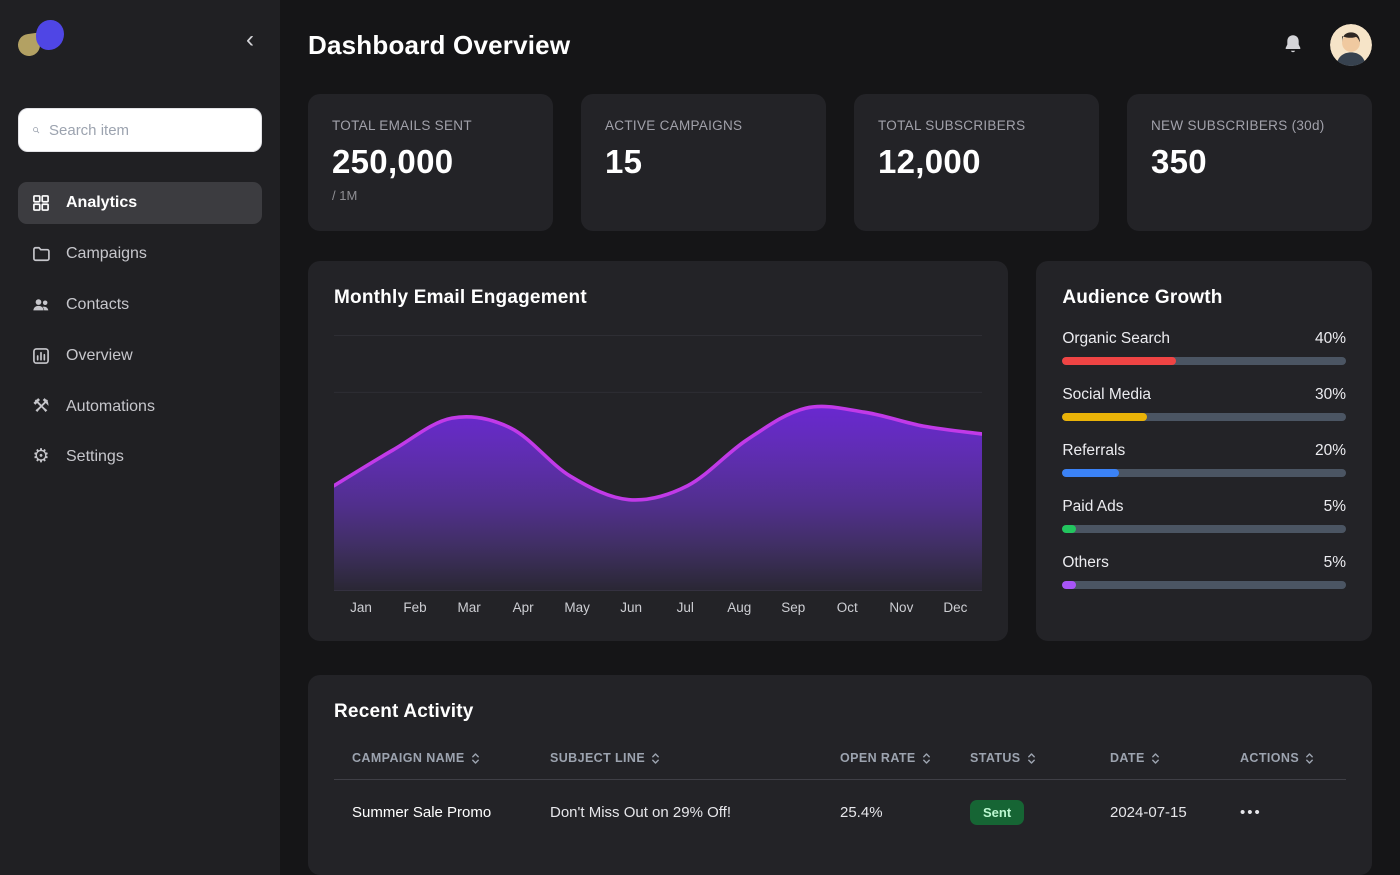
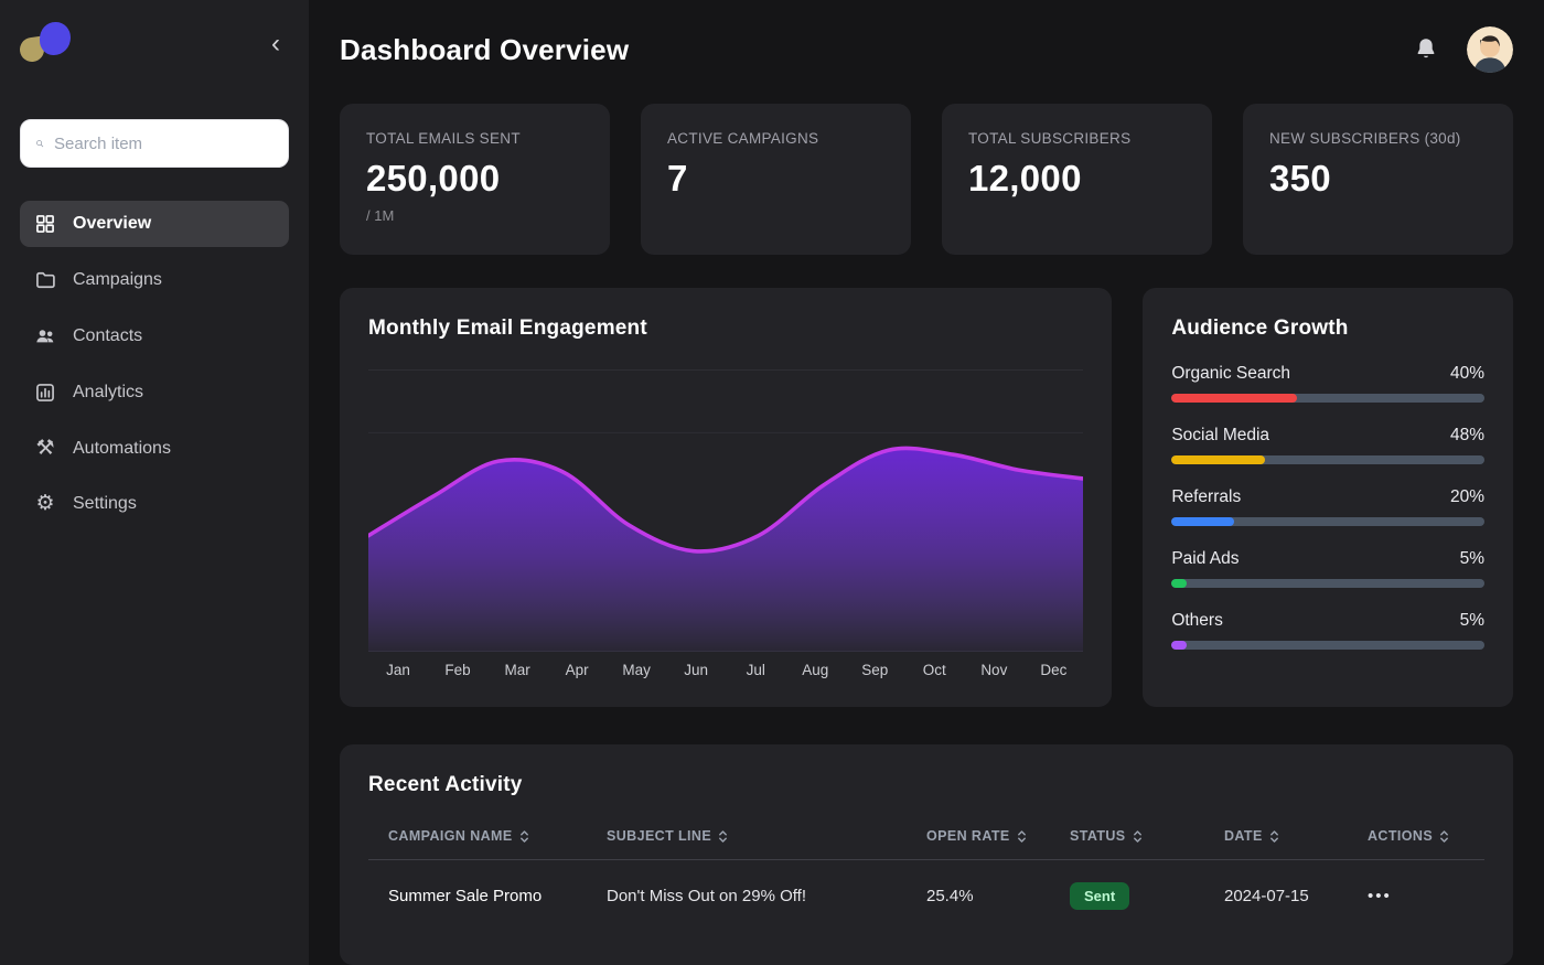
  ‹
  Search item
- Analytics
+ Overview
  Campaigns
  Contacts
- Overview
+ Analytics
  ⚒
  Automations
  ⚙
  Settings
  Dashboard Overview
  TOTAL EMAILS SENT
  250,000
  / 1M
  ACTIVE CAMPAIGNS
- 15
+ 7
  TOTAL SUBSCRIBERS
  12,000
  NEW SUBSCRIBERS (30d)
  350
  Monthly Email Engagement
  Jan
  Feb
  Mar
  Apr
  May
  Jun
  Jul
  Aug
  Sep
  Oct
  Nov
  Dec
  Audience Growth
  Organic Search
  40%
  Social Media
- 30%
+ 48%
  Referrals
  20%
  Paid Ads
  5%
  Others
  5%
  Recent Activity
  CAMPAIGN NAME	SUBJECT LINE	OPEN RATE	STATUS	DATE	ACTIONS
  Summer Sale Promo	Don't Miss Out on 29% Off!	25.4%	Sent	2024-07-15	•••
